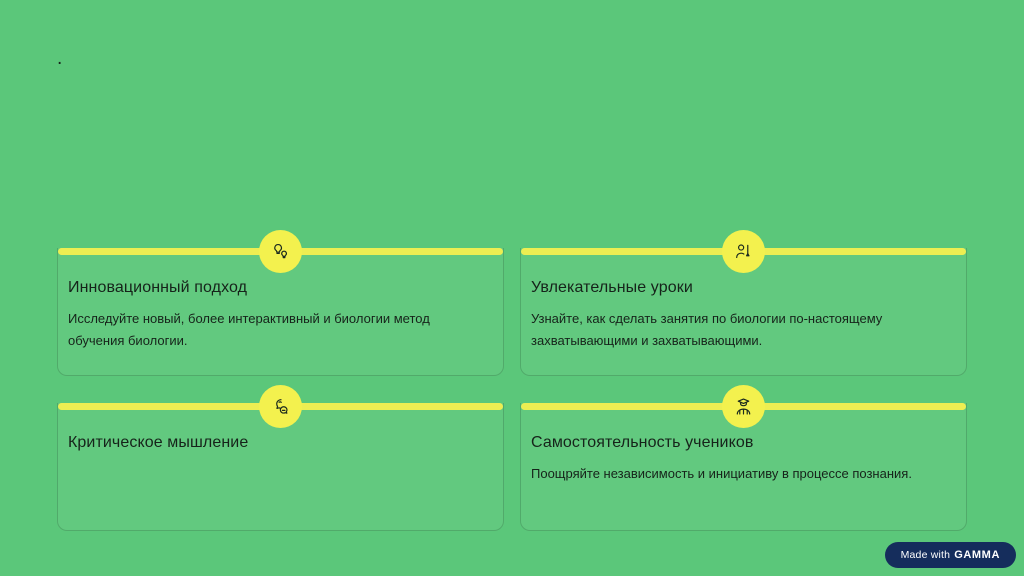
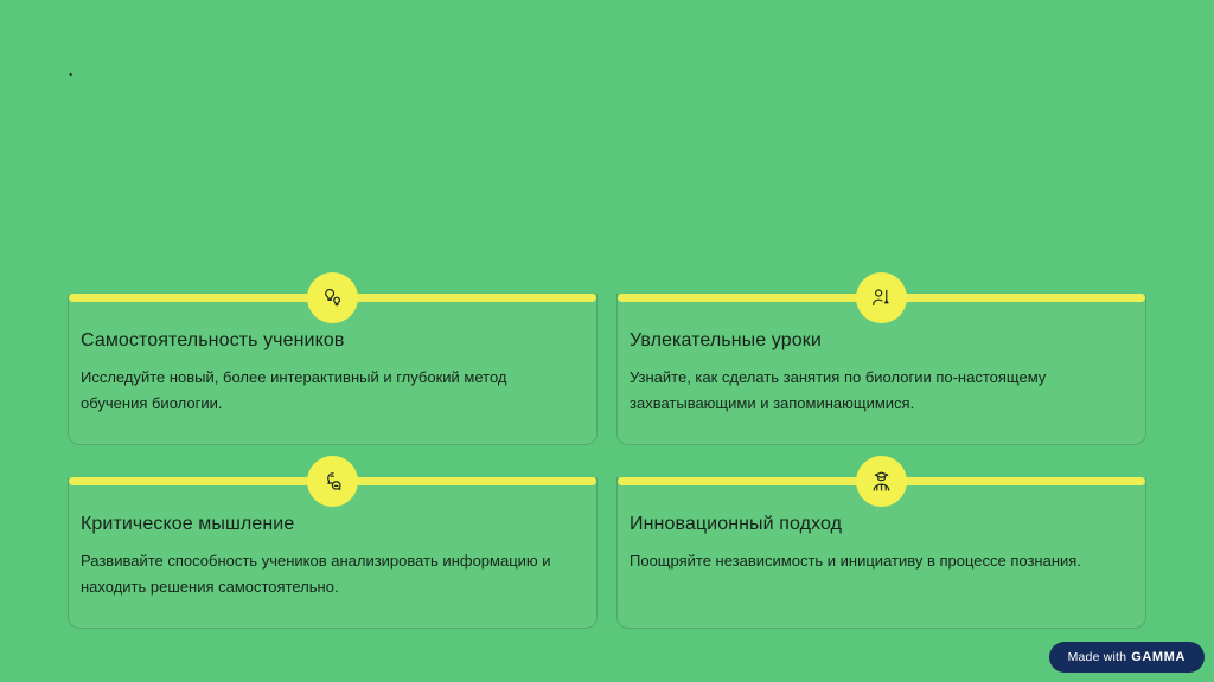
  .
- Инновационный подход
+ Самостоятельность учеников
- Исследуйте новый, более интерактивный и биологии метод обучения биологии.
+ Исследуйте новый, более интерактивный и глубокий метод обучения биологии.
  Увлекательные уроки
- Узнайте, как сделать занятия по биологии по-настоящему захватывающими и захватывающими.
+ Узнайте, как сделать занятия по биологии по-настоящему захватывающими и запоминающимися.
  Критическое мышление
+ Развивайте способность учеников анализировать информацию и находить решения самостоятельно.
- Самостоятельность учеников
+ Инновационный подход
  Поощряйте независимость и инициативу в процессе познания.
  Made with
  GAMMA
